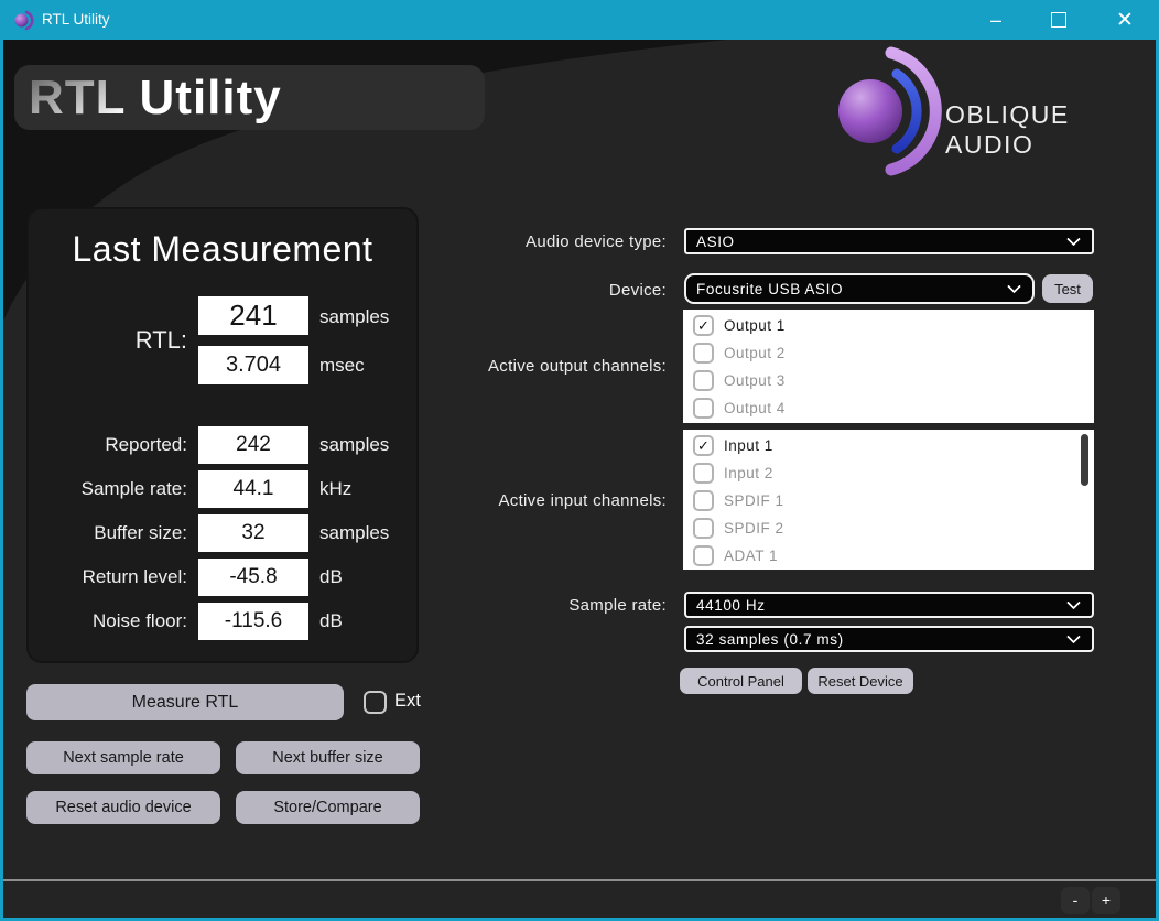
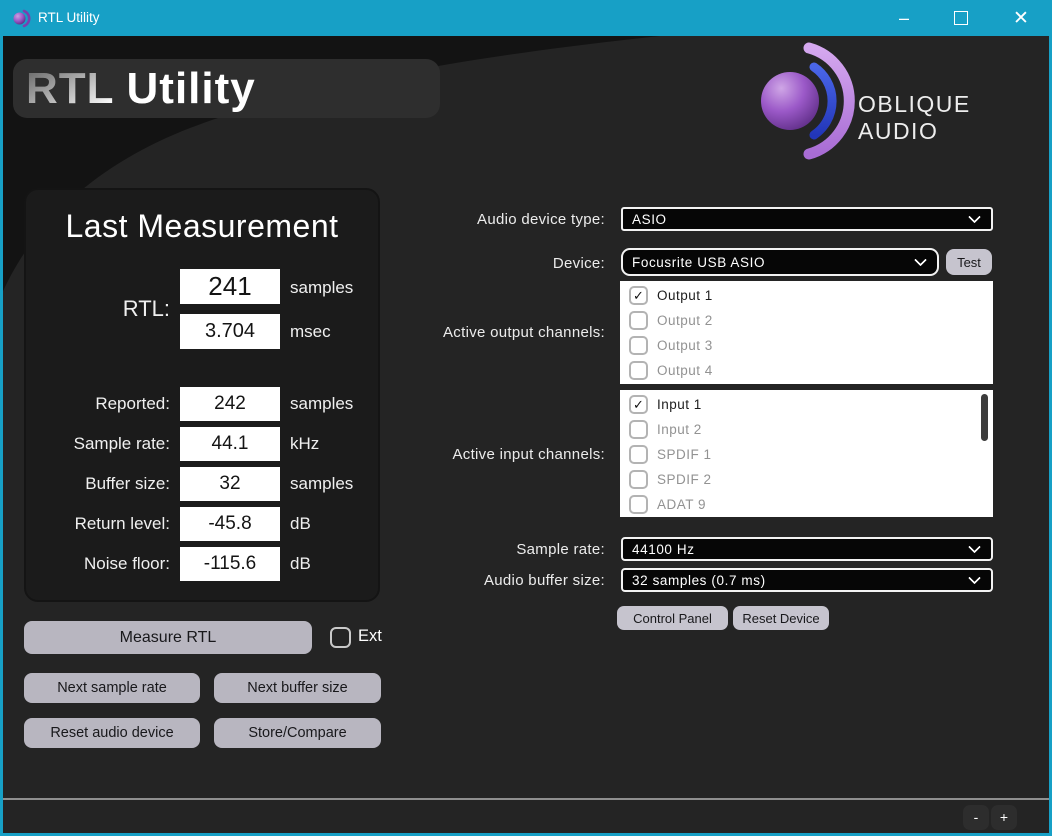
  RTL Utility
  –
  ✕
  RTL
  Utility
  OBLIQUE AUDIO
  Last Measurement
  RTL:
  241
  samples
  3.704
  msec
  Reported:
  242
  samples
  Sample rate:
  44.1
  kHz
  Buffer size:
  32
  samples
  Return level:
  -45.8
  dB
  Noise floor:
  -115.6
  dB
  Measure RTL
  Ext
  Next sample rate
  Next buffer size
  Reset audio device
  Store/Compare
  Audio device type:
  ASIO
  Device:
  Focusrite USB ASIO
  Test
  Active output channels:
  ✓
  Output 1
  Output 2
  Output 3
  Output 4
  Active input channels:
  ✓
  Input 1
  Input 2
  SPDIF 1
  SPDIF 2
- ADAT 1
+ ADAT 9
  Sample rate:
  44100 Hz
+ Audio buffer size:
  32 samples (0.7 ms)
  Control Panel
  Reset Device
  -
  +
